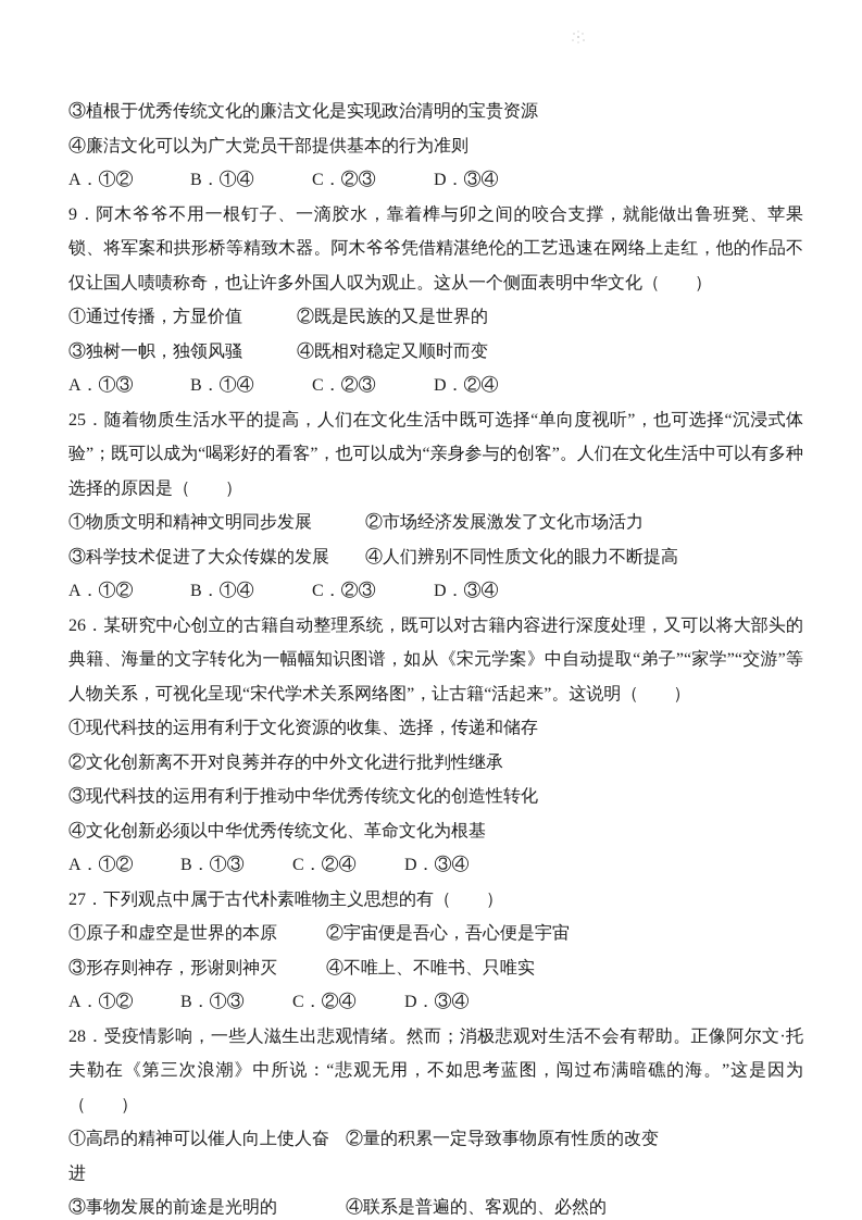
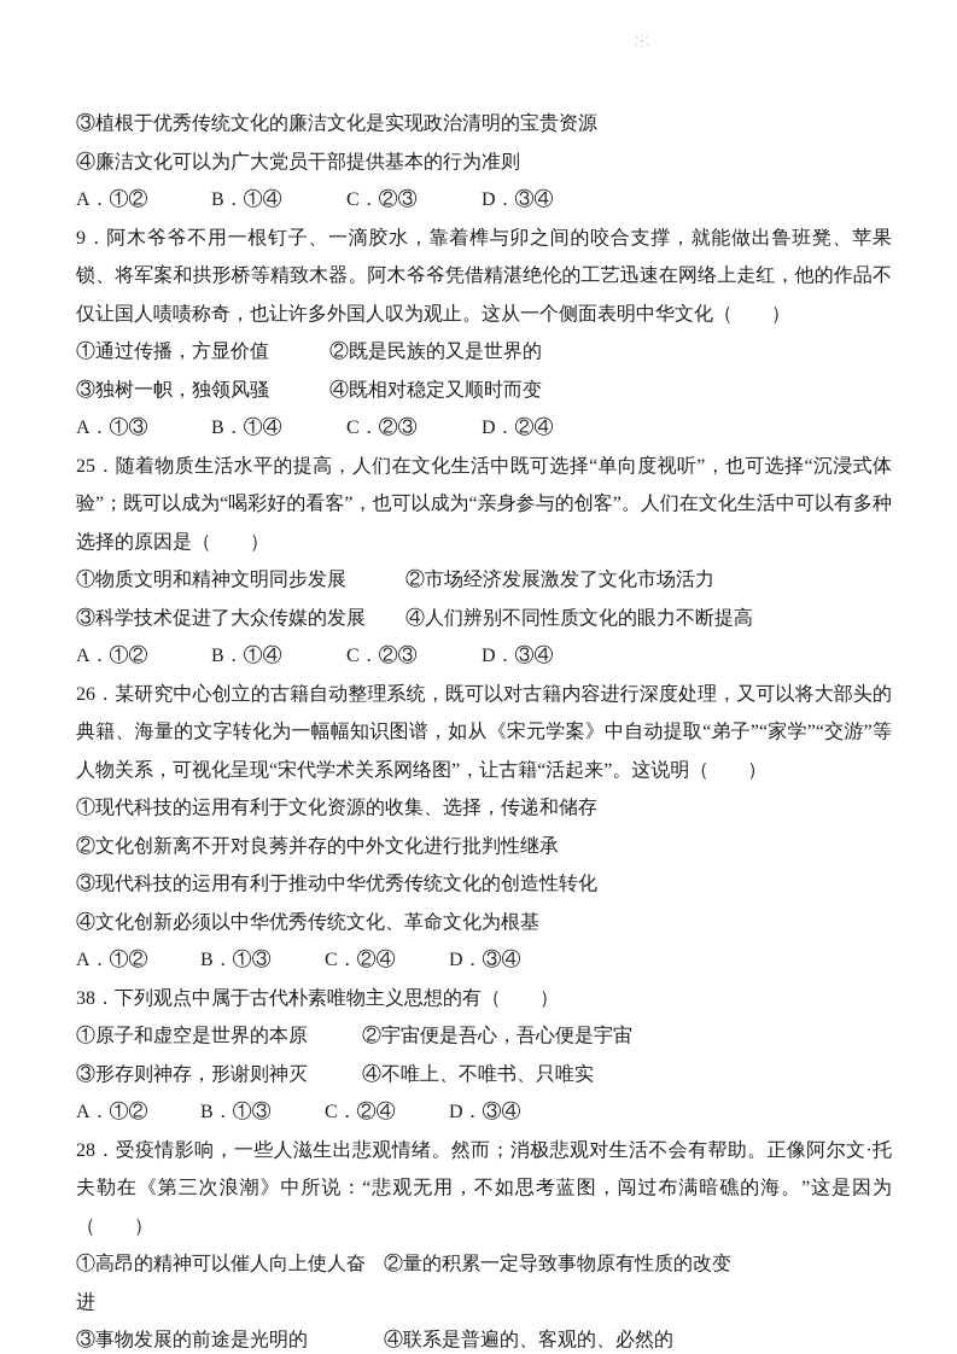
  ③植根于优秀传统文化的廉洁文化是实现政治清明的宝贵资源
  ④廉洁文化可以为广大党员干部提供基本的行为准则
  A．①②
  B．①④
  C．②③
  D．③④
  9．阿木爷爷不用一根钉子、一滴胶水，靠着榫与卯之间的咬合支撑，就能做出鲁班凳、苹果锁、将军案和拱形桥等精致木器。阿木爷爷凭借精湛绝伦的工艺迅速在网络上走红，他的作品不仅让国人啧啧称奇，也让许多外国人叹为观止。这从一个侧面表明中华文化（ ）
  ①通过传播，方显价值
  ②既是民族的又是世界的
  ③独树一帜，独领风骚
  ④既相对稳定又顺时而变
  A．①③
  B．①④
  C．②③
  D．②④
  25．随着物质生活水平的提高，人们在文化生活中既可选择“单向度视听”，也可选择“沉浸式体验”；既可以成为“喝彩好的看客”，也可以成为“亲身参与的创客”。人们在文化生活中可以有多种选择的原因是（ ）
  ①物质文明和精神文明同步发展
  ②市场经济发展激发了文化市场活力
  ③科学技术促进了大众传媒的发展
  ④人们辨别不同性质文化的眼力不断提高
  A．①②
  B．①④
  C．②③
  D．③④
  26．某研究中心创立的古籍自动整理系统，既可以对古籍内容进行深度处理，又可以将大部头的典籍、海量的文字转化为一幅幅知识图谱，如从《宋元学案》中自动提取“弟子”“家学”“交游”等人物关系，可视化呈现“宋代学术关系网络图”，让古籍“活起来”。这说明（ ）
  ①现代科技的运用有利于文化资源的收集、选择，传递和储存
  ②文化创新离不开对良莠并存的中外文化进行批判性继承
  ③现代科技的运用有利于推动中华优秀传统文化的创造性转化
  ④文化创新必须以中华优秀传统文化、革命文化为根基
  A．①②
  B．①③
  C．②④
  D．③④
- 27．下列观点中属于古代朴素唯物主义思想的有（ ）
+ 38．下列观点中属于古代朴素唯物主义思想的有（ ）
  ①原子和虚空是世界的本原
  ②宇宙便是吾心，吾心便是宇宙
  ③形存则神存，形谢则神灭
  ④不唯上、不唯书、只唯实
  A．①②
  B．①③
  C．②④
  D．③④
  28．受疫情影响，一些人滋生出悲观情绪。然而；消极悲观对生活不会有帮助。正像阿尔文·托夫勒在《第三次浪潮》中所说：“悲观无用，不如思考蓝图，闯过布满暗礁的海。”这是因为（ ）
  ①高昂的精神可以催人向上使人奋进
  ②量的积累一定导致事物原有性质的改变
  ③事物发展的前途是光明的
  ④联系是普遍的、客观的、必然的
